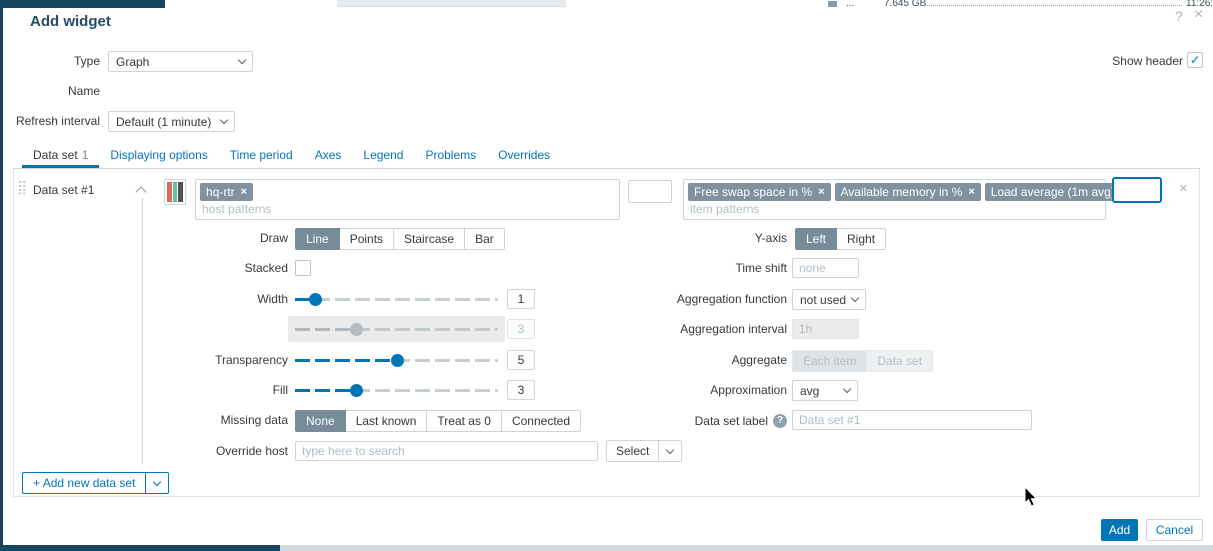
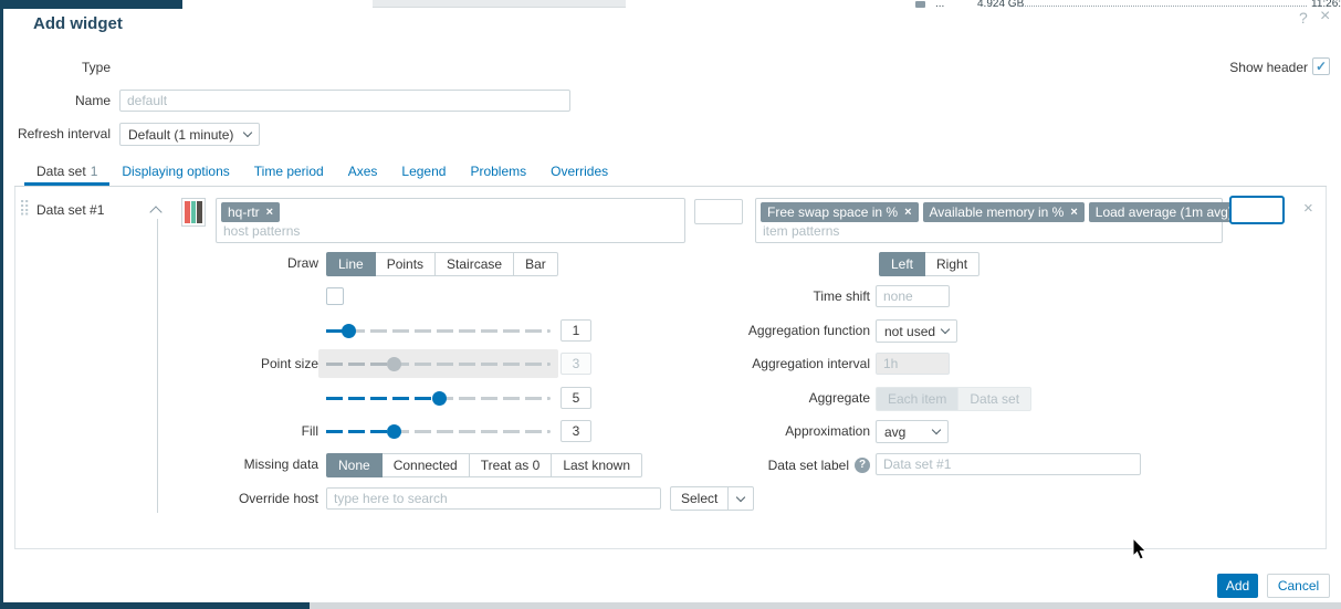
  ...
- 7.645 GB
+ 4.924 GB
  11:26:
  Add widget
  ?
  ×
  Type
- Graph
  Show header
  ✓
  Name
+ default
  Refresh interval
  Default (1 minute)
  Data set 1
  Displaying options
  Time period
  Axes
  Legend
  Problems
  Overrides
  ⣿
  Data set #1
  hq-rtr
  ×
  host patterns
  Free swap space in %
  ×
  Available memory in %
  ×
  Load average (1m avg
  item patterns
  ×
  Draw
  Line
  Points
  Staircase
  Bar
- Stacked
- Width
  1
+ Point size
  3
- Transparency
  5
  Fill
  3
  Missing data
  None
- Last known
+ Connected
  Treat as 0
- Connected
+ Last known
  Override host
  type here to search
  Select
- Y-axis
  Left
  Right
  Time shift
  none
  Aggregation function
  not used
  Aggregation interval
  1h
  Aggregate
  Each item
  Data set
  Approximation
  avg
  Data set label
  ?
  Data set #1
- + Add new data set
  Add
  Cancel
